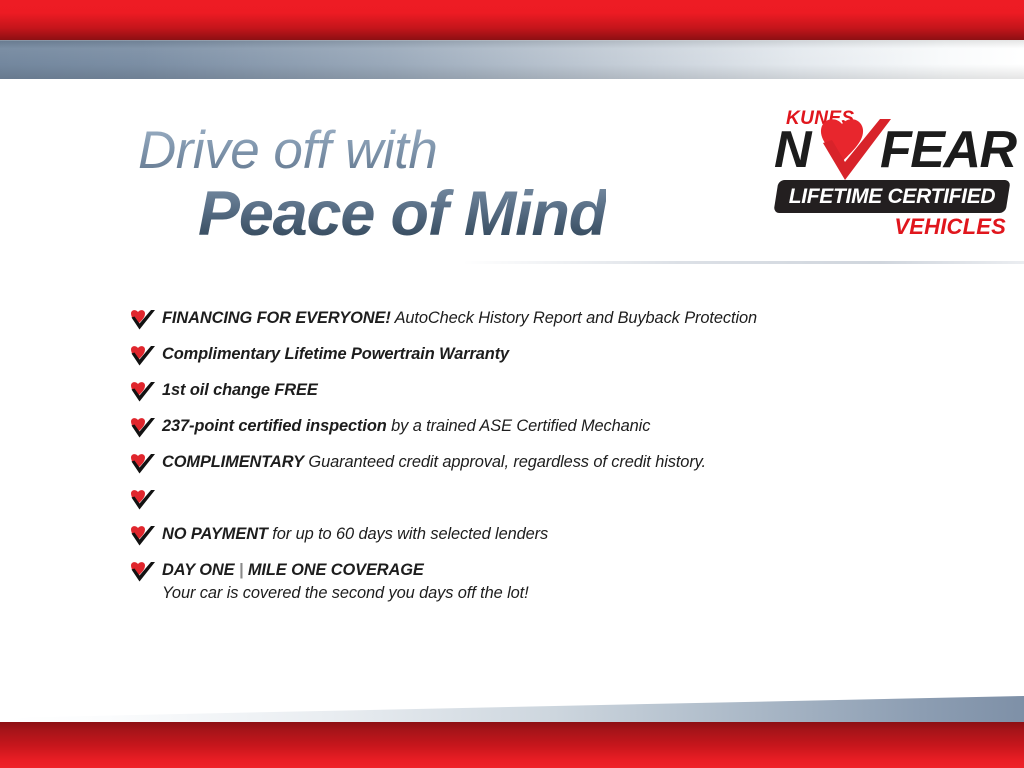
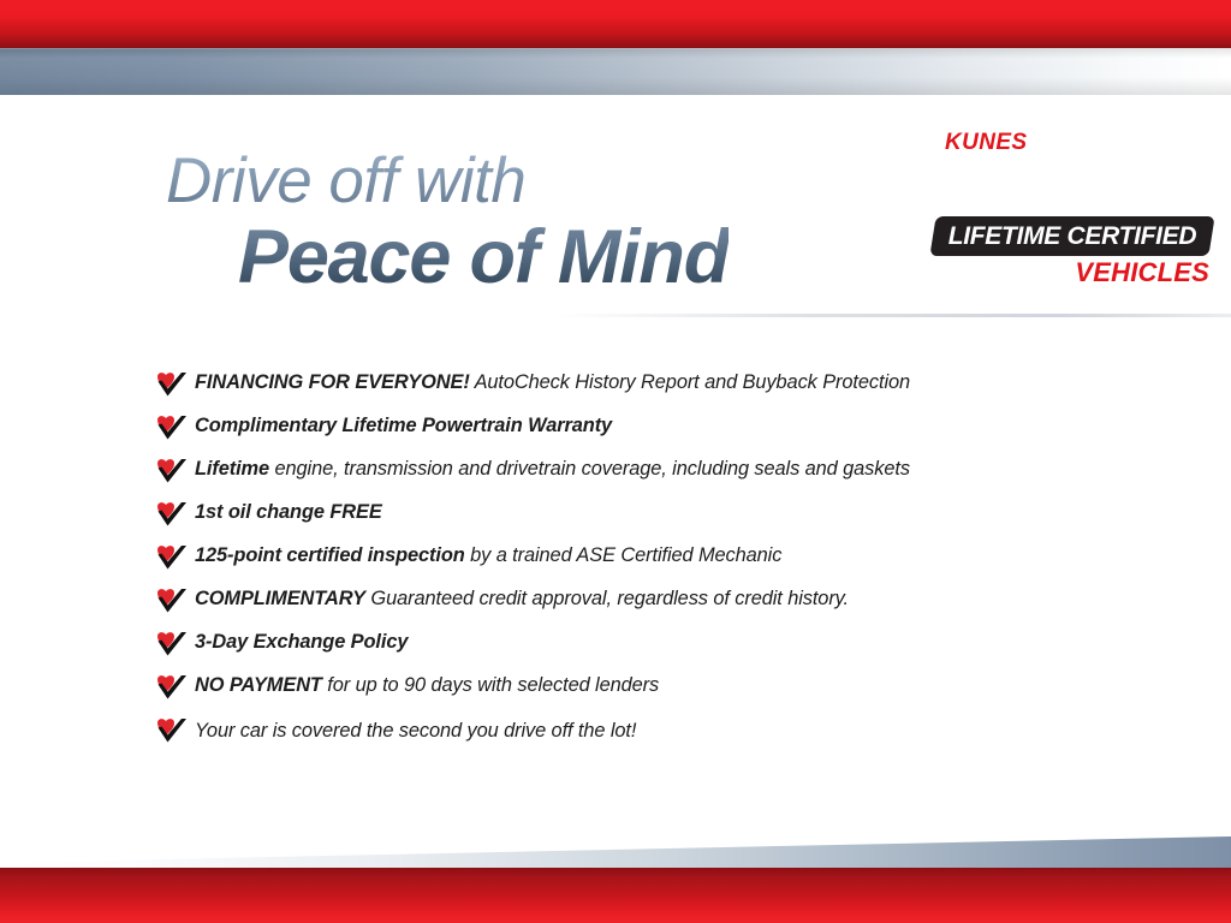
  Drive off with
  Peace of Mind
  KUNES
- N
- FEAR
  LIFETIME CERTIFIED
  VEHICLES
  FINANCING FOR EVERYONE! AutoCheck History Report and Buyback Protection
  Complimentary Lifetime Powertrain Warranty
+ Lifetime engine, transmission and drivetrain coverage, including seals and gaskets
  1st oil change FREE
- 237-point certified inspection by a trained ASE Certified Mechanic
+ 125-point certified inspection by a trained ASE Certified Mechanic
  COMPLIMENTARY Guaranteed credit approval, regardless of credit history.
+ 3-Day Exchange Policy
- NO PAYMENT for up to 60 days with selected lenders
+ NO PAYMENT for up to 90 days with selected lenders
- DAY ONE | MILE ONE COVERAGE
- Your car is covered the second you days off the lot!
+ Your car is covered the second you drive off the lot!
